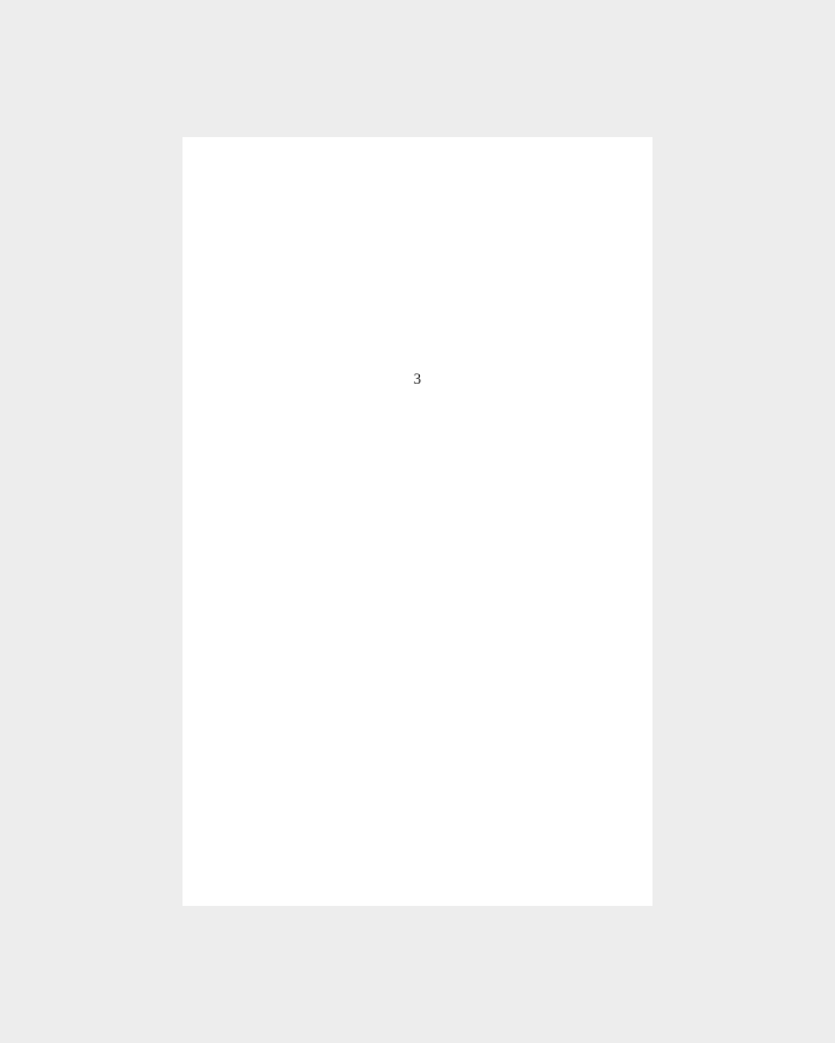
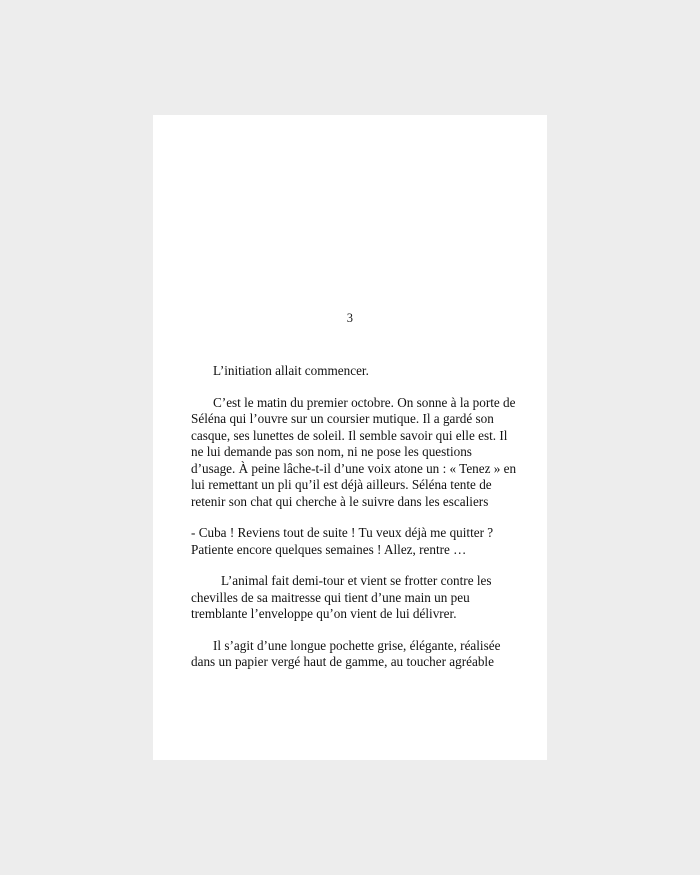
  3
+ L’initiation allait commencer.
+ C’est le matin du premier octobre. On sonne à la porte de Séléna qui l’ouvre sur un coursier mutique. Il a gardé son casque, ses lunettes de soleil. Il semble savoir qui elle est. Il ne lui demande pas son nom, ni ne pose les questions d’usage. À peine lâche-t-il d’une voix atone un : « Tenez » en lui remettant un pli qu’il est déjà ailleurs. Séléna tente de retenir son chat qui cherche à le suivre dans les escaliers
+ - Cuba ! Reviens tout de suite ! Tu veux déjà me quitter ? Patiente encore quelques semaines ! Allez, rentre …
+ L’animal fait demi-tour et vient se frotter contre les chevilles de sa maitresse qui tient d’une main un peu tremblante l’enveloppe qu’on vient de lui délivrer.
+ Il s’agit d’une longue pochette grise, élégante, réalisée dans un papier vergé haut de gamme, au toucher agréable
